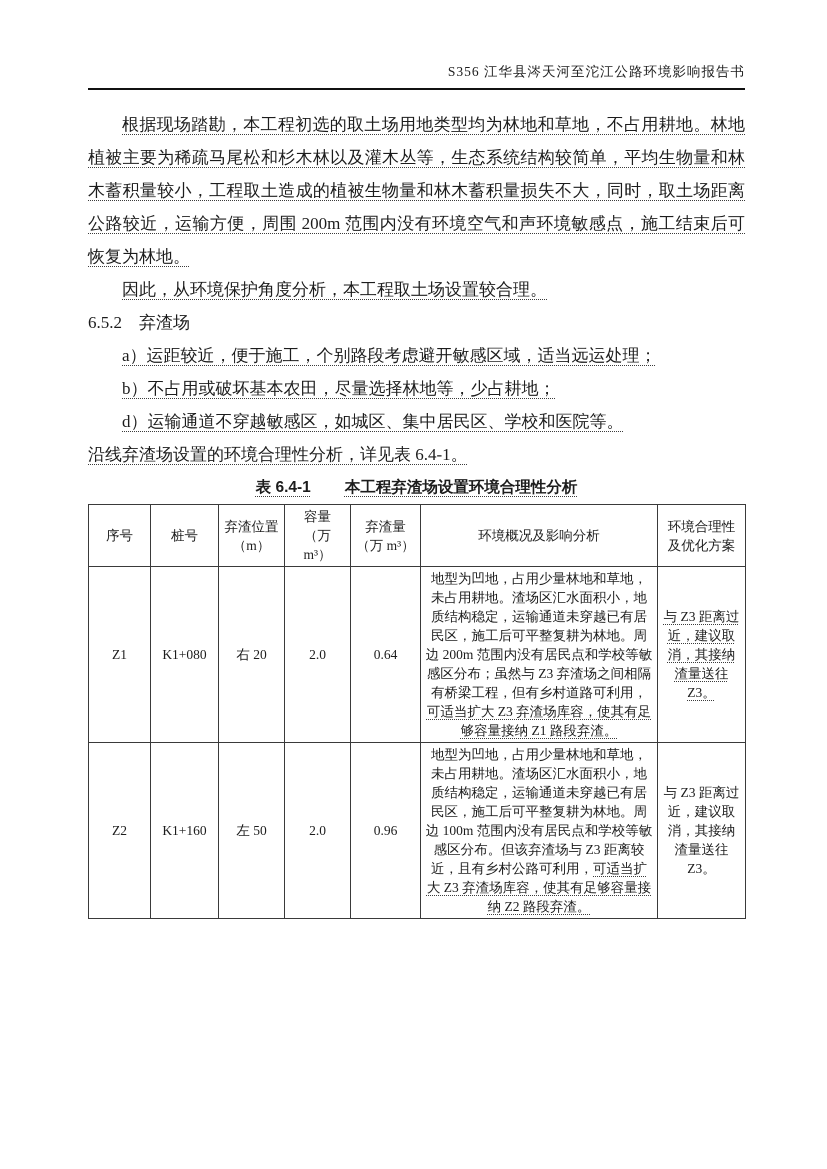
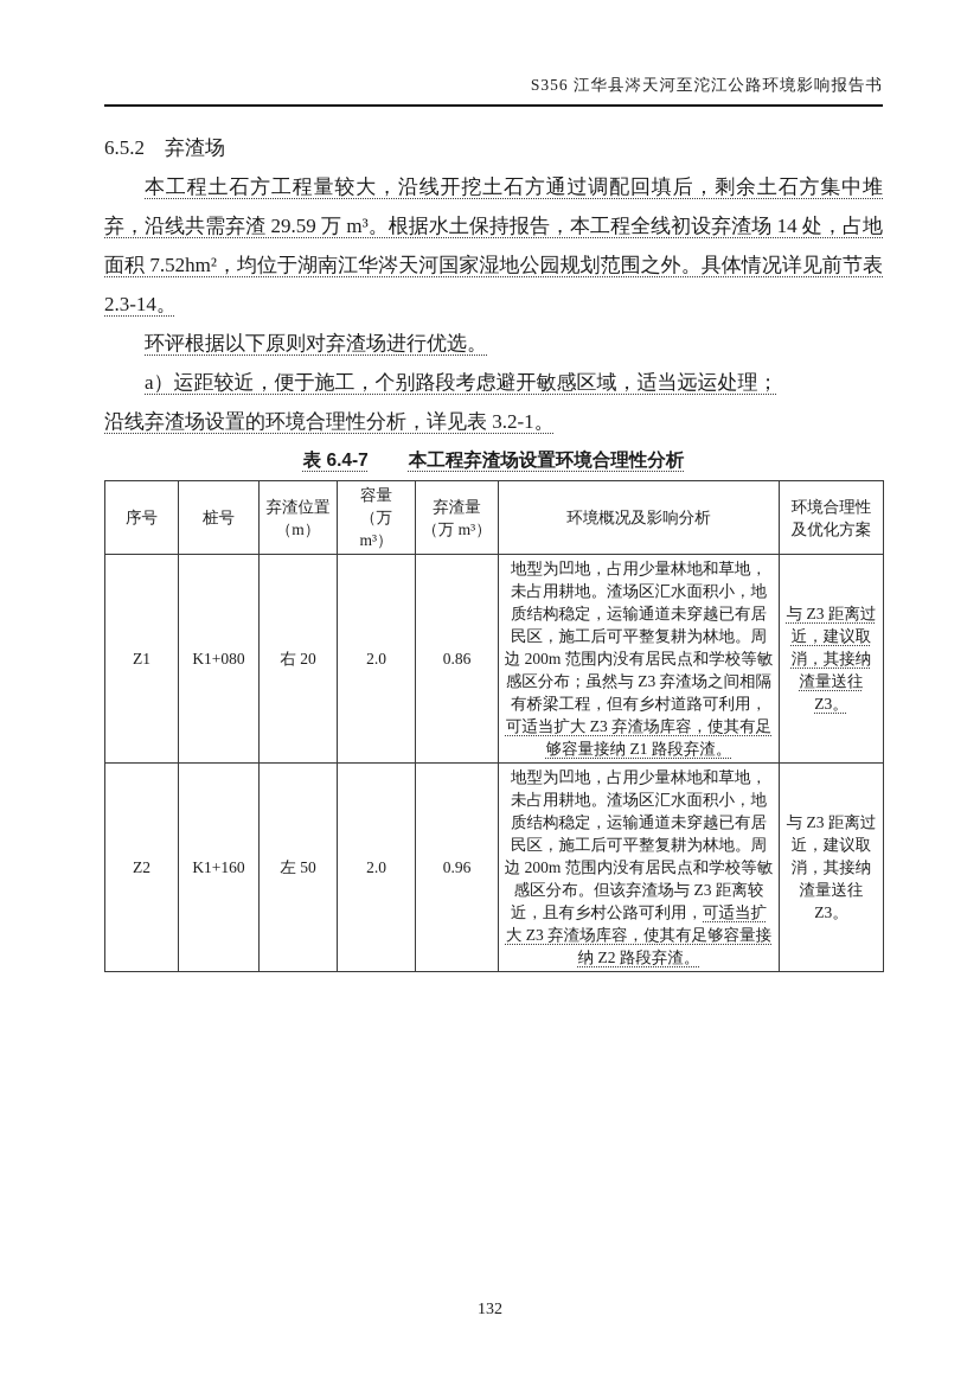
  S356 江华县涔天河至沱江公路环境影响报告书
- 根据现场踏勘，本工程初选的取土场用地类型均为林地和草地，不占用耕地。林地植被主要为稀疏马尾松和杉木林以及灌木丛等，生态系统结构较简单，平均生物量和林木蓄积量较小，工程取土造成的植被生物量和林木蓄积量损失不大，同时，取土场距离公路较近，运输方便，周围 200m 范围内没有环境空气和声环境敏感点，施工结束后可恢复为林地。
- 因此，从环境保护角度分析，本工程取土场设置较合理。
  6.5.2 弃渣场
+ 本工程土石方工程量较大，沿线开挖土石方通过调配回填后，剩余土石方集中堆弃，沿线共需弃渣 29.59 万 m³。根据水土保持报告，本工程全线初设弃渣场 14 处，占地面积 7.52hm²，均位于湖南江华涔天河国家湿地公园规划范围之外。具体情况详见前节表 2.3-14。
+ 环评根据以下原则对弃渣场进行优选。
  a）运距较近，便于施工，个别路段考虑避开敏感区域，适当远运处理；
- b）不占用或破坏基本农田，尽量选择林地等，少占耕地；
- d）运输通道不穿越敏感区，如城区、集中居民区、学校和医院等。
- 沿线弃渣场设置的环境合理性分析，详见表 6.4-1。
+ 沿线弃渣场设置的环境合理性分析，详见表 3.2-1。
- 表 6.4-1 本工程弃渣场设置环境合理性分析
+ 表 6.4-7 本工程弃渣场设置环境合理性分析
  序号	桩号	弃渣位置（m）	容量 （万 m³）	弃渣量 （万 m³）	环境概况及影响分析	环境合理性及优化方案
- Z1	K1+080	右 20	2.0	0.64	地型为凹地，占用少量林地和草地，未占用耕地。渣场区汇水面积小，地质结构稳定，运输通道未穿越已有居民区，施工后可平整复耕为林地。周边 200m 范围内没有居民点和学校等敏感区分布；虽然与 Z3 弃渣场之间相隔有桥梁工程，但有乡村道路可利用，可适当扩大 Z3 弃渣场库容，使其有足够容量接纳 Z1 路段弃渣。	与 Z3 距离过近，建议取消，其接纳渣量送往 Z3。
+ Z1	K1+080	右 20	2.0	0.86	地型为凹地，占用少量林地和草地，未占用耕地。渣场区汇水面积小，地质结构稳定，运输通道未穿越已有居民区，施工后可平整复耕为林地。周边 200m 范围内没有居民点和学校等敏感区分布；虽然与 Z3 弃渣场之间相隔有桥梁工程，但有乡村道路可利用，可适当扩大 Z3 弃渣场库容，使其有足够容量接纳 Z1 路段弃渣。	与 Z3 距离过近，建议取消，其接纳渣量送往 Z3。
- Z2	K1+160	左 50	2.0	0.96	地型为凹地，占用少量林地和草地，未占用耕地。渣场区汇水面积小，地质结构稳定，运输通道未穿越已有居民区，施工后可平整复耕为林地。周边 100m 范围内没有居民点和学校等敏感区分布。但该弃渣场与 Z3 距离较近，且有乡村公路可利用，可适当扩大 Z3 弃渣场库容，使其有足够容量接纳 Z2 路段弃渣。	与 Z3 距离过近，建议取消，其接纳渣量送往 Z3。
+ Z2	K1+160	左 50	2.0	0.96	地型为凹地，占用少量林地和草地，未占用耕地。渣场区汇水面积小，地质结构稳定，运输通道未穿越已有居民区，施工后可平整复耕为林地。周边 200m 范围内没有居民点和学校等敏感区分布。但该弃渣场与 Z3 距离较近，且有乡村公路可利用，可适当扩大 Z3 弃渣场库容，使其有足够容量接纳 Z2 路段弃渣。	与 Z3 距离过近，建议取消，其接纳渣量送往 Z3。
+ 132
